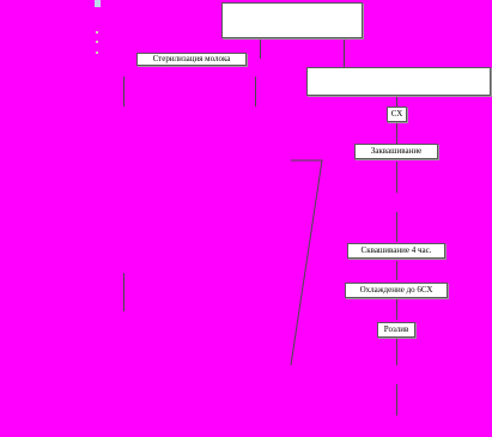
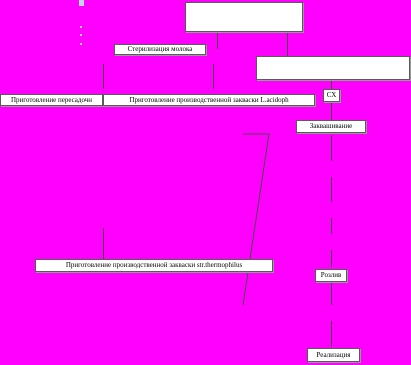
  Стерилизация молока
+ Приготовление пересадочн
+ Приготовление производственной закваски L.acidoph
  СХ
  Заквашивание
- Сквашивание 4 час.
- Охлаждение до 6СХ
  Розлив
+ Приготовление производственной закваски str.thermophilus
+ Реализация
